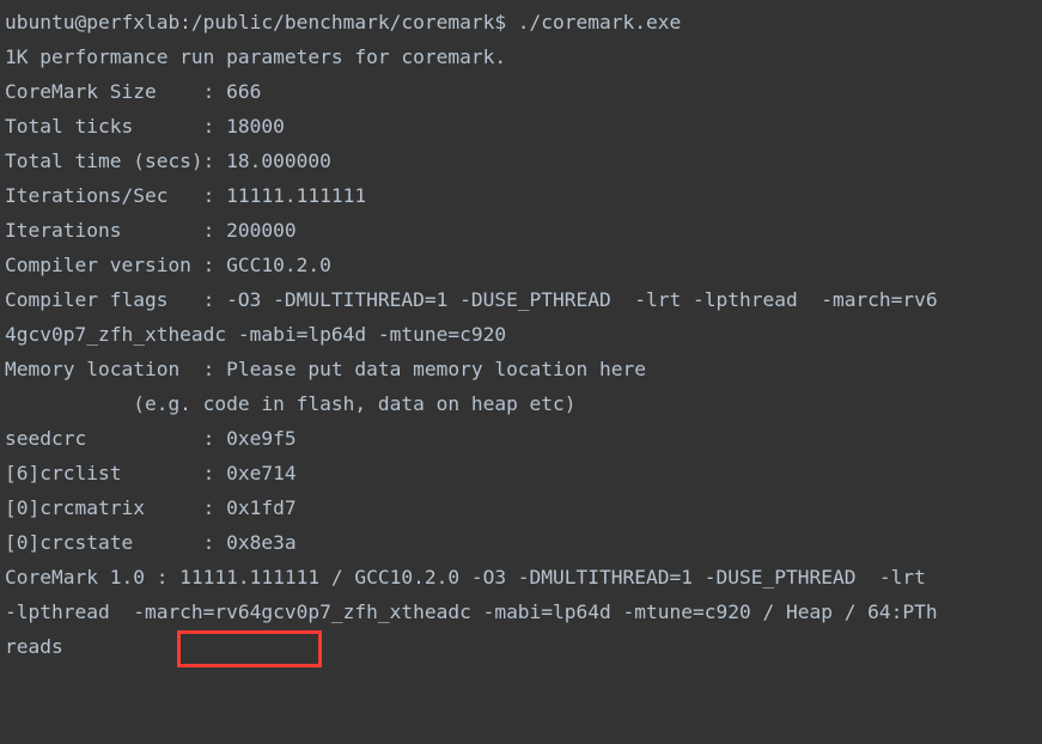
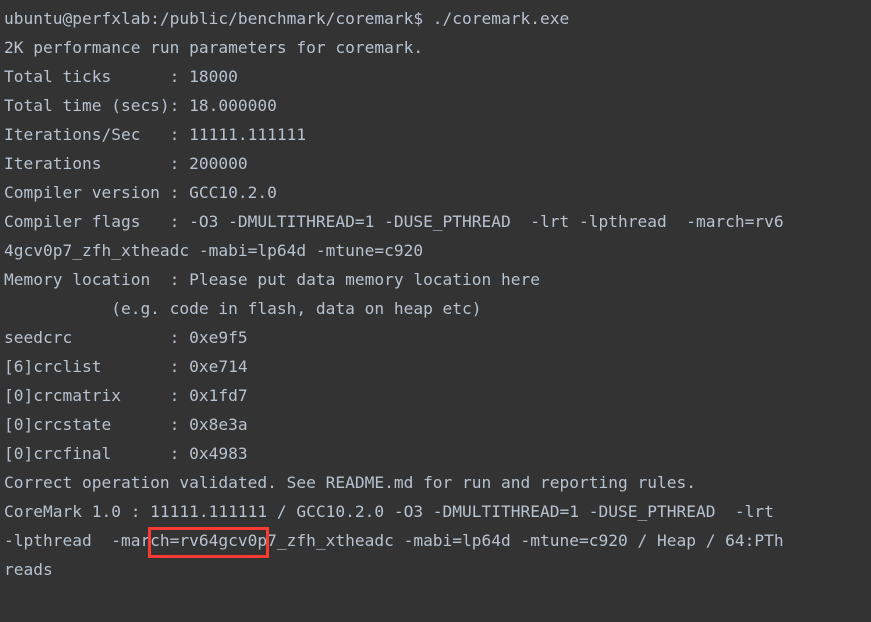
  ubuntu@perfxlab:/public/benchmark/coremark$ ./coremark.exe
- 1K performance run parameters for coremark.
+ 2K performance run parameters for coremark.
- CoreMark Size : 666
  Total ticks : 18000
  Total time (secs): 18.000000
  Iterations/Sec : 11111.111111
  Iterations : 200000
  Compiler version : GCC10.2.0
  Compiler flags : -O3 -DMULTITHREAD=1 -DUSE_PTHREAD -lrt -lpthread -march=rv6
  4gcv0p7_zfh_xtheadc -mabi=lp64d -mtune=c920
  Memory location : Please put data memory location here
  (e.g. code in flash, data on heap etc)
  seedcrc : 0xe9f5
  [6]crclist : 0xe714
  [0]crcmatrix : 0x1fd7
  [0]crcstate : 0x8e3a
+ [0]crcfinal : 0x4983
+ Correct operation validated. See README.md for run and reporting rules.
  CoreMark 1.0 : 11111.111111 / GCC10.2.0 -O3 -DMULTITHREAD=1 -DUSE_PTHREAD -lrt
  -lpthread -march=rv64gcv0p7_zfh_xtheadc -mabi=lp64d -mtune=c920 / Heap / 64:PTh
  reads
